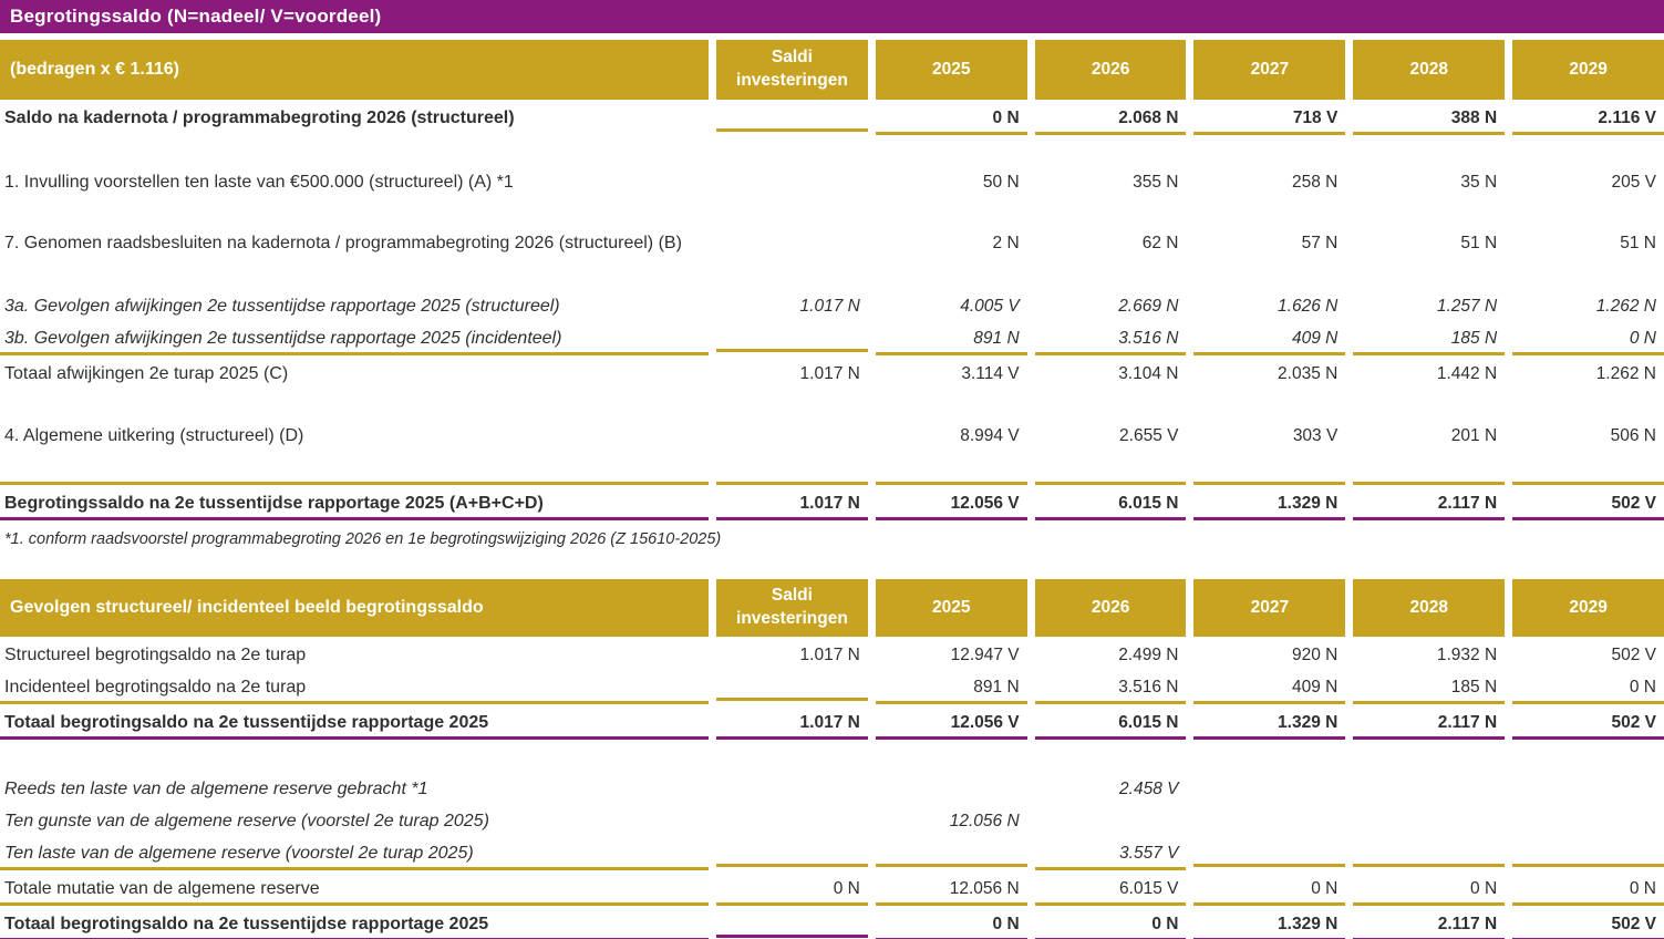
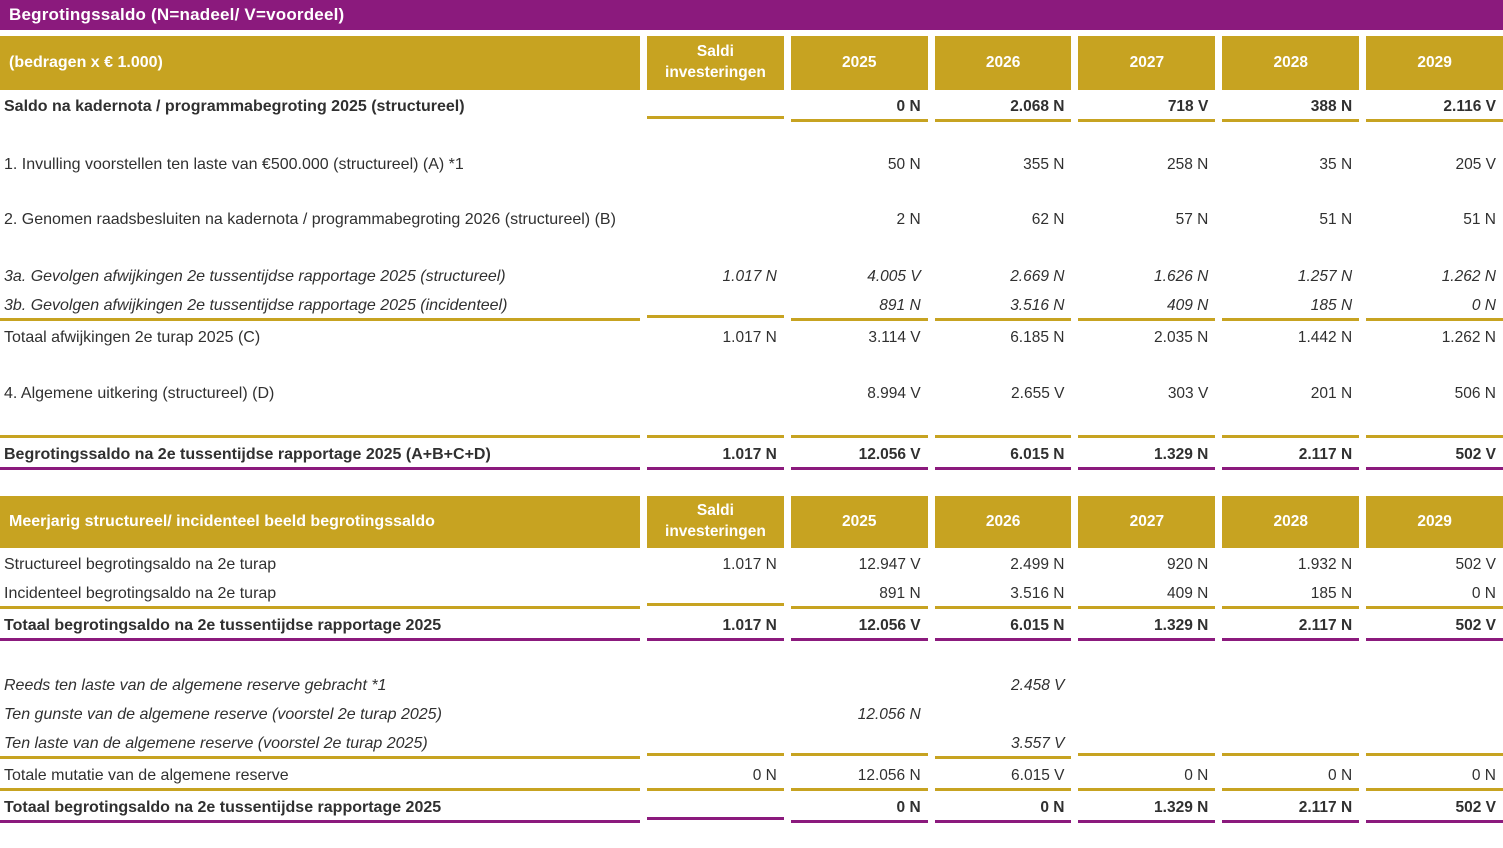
  Begrotingssaldo (N=nadeel/ V=voordeel)
- (bedragen x € 1.116)
+ (bedragen x € 1.000)
  Saldi investeringen
  2025
  2026
  2027
  2028
  2029
- Saldo na kadernota / programmabegroting 2026 (structureel)
+ Saldo na kadernota / programmabegroting 2025 (structureel)
  0 N
  2.068 N
  718 V
  388 N
  2.116 V
  1. Invulling voorstellen ten laste van €500.000 (structureel) (A) *1
  50 N
  355 N
  258 N
  35 N
  205 V
- 7. Genomen raadsbesluiten na kadernota / programmabegroting 2026 (structureel) (B)
+ 2. Genomen raadsbesluiten na kadernota / programmabegroting 2026 (structureel) (B)
  2 N
  62 N
  57 N
  51 N
  51 N
  3a. Gevolgen afwijkingen 2e tussentijdse rapportage 2025 (structureel)
  1.017 N
  4.005 V
  2.669 N
  1.626 N
  1.257 N
  1.262 N
  3b. Gevolgen afwijkingen 2e tussentijdse rapportage 2025 (incidenteel)
  891 N
  3.516 N
  409 N
  185 N
  0 N
  Totaal afwijkingen 2e turap 2025 (C)
  1.017 N
  3.114 V
- 3.104 N
+ 6.185 N
  2.035 N
  1.442 N
  1.262 N
  4. Algemene uitkering (structureel) (D)
  8.994 V
  2.655 V
  303 V
  201 N
  506 N
  Begrotingssaldo na 2e tussentijdse rapportage 2025 (A+B+C+D)
  1.017 N
  12.056 V
  6.015 N
  1.329 N
  2.117 N
  502 V
- *1. conform raadsvoorstel programmabegroting 2026 en 1e begrotingswijziging 2026 (Z 15610-2025)
- Gevolgen structureel/ incidenteel beeld begrotingssaldo
+ Meerjarig structureel/ incidenteel beeld begrotingssaldo
  Saldi investeringen
  2025
  2026
  2027
  2028
  2029
  Structureel begrotingsaldo na 2e turap
  1.017 N
  12.947 V
  2.499 N
  920 N
  1.932 N
  502 V
  Incidenteel begrotingsaldo na 2e turap
  891 N
  3.516 N
  409 N
  185 N
  0 N
  Totaal begrotingsaldo na 2e tussentijdse rapportage 2025
  1.017 N
  12.056 V
  6.015 N
  1.329 N
  2.117 N
  502 V
  Reeds ten laste van de algemene reserve gebracht *1
  2.458 V
  Ten gunste van de algemene reserve (voorstel 2e turap 2025)
  12.056 N
  Ten laste van de algemene reserve (voorstel 2e turap 2025)
  3.557 V
  Totale mutatie van de algemene reserve
  0 N
  12.056 N
  6.015 V
  0 N
  0 N
  0 N
  Totaal begrotingsaldo na 2e tussentijdse rapportage 2025
  0 N
  0 N
  1.329 N
  2.117 N
  502 V
